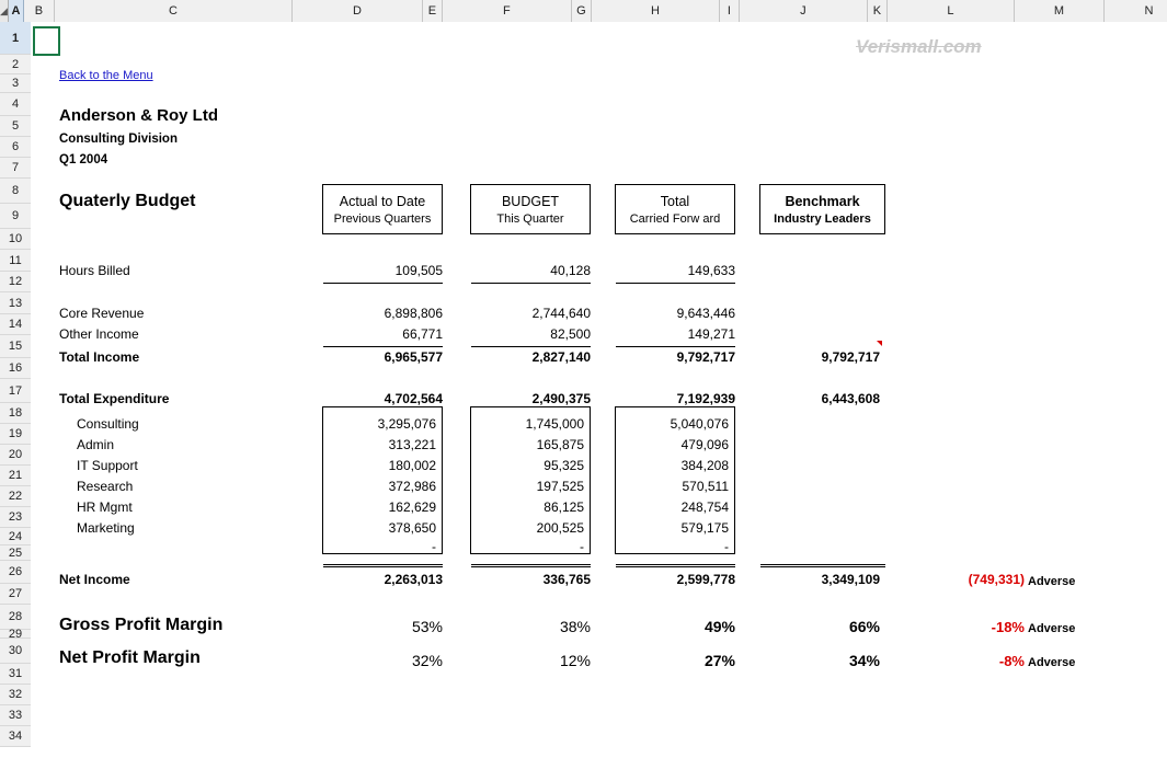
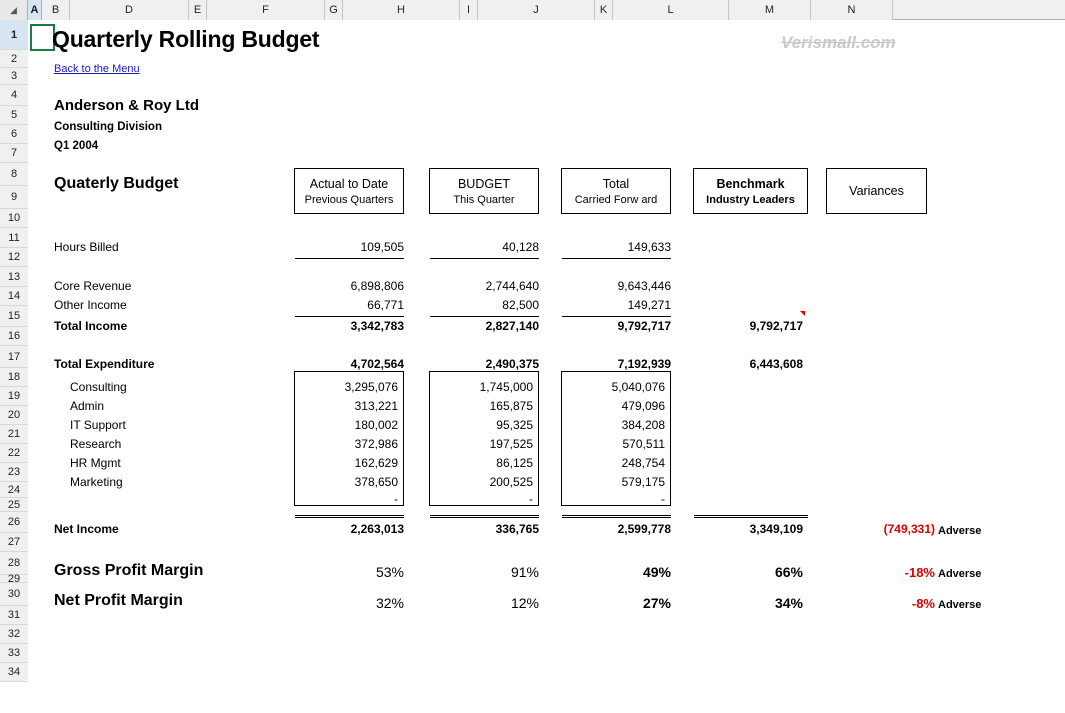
  ◢
  A
  B
- C
  D
  E
  F
  G
  H
  I
  J
  K
  L
  M
  N
  1
  2
  3
  4
  5
  6
  7
  8
  9
  10
  11
  12
  13
  14
  15
  16
  17
  18
  19
  20
  21
  22
  23
  24
  25
  26
  27
  28
  29
  30
  31
  32
  33
  34
+ Quarterly Rolling Budget
  Verismall.com
  Back to the Menu
  Anderson & Roy Ltd
  Consulting Division
  Q1 2004
  Quaterly Budget
  Actual to Date
  Previous Quarters
  BUDGET
  This Quarter
  Total
  Carried Forw ard
  Benchmark
  Industry Leaders
+ Variances
  Hours Billed
  109,505
  40,128
  149,633
  Core Revenue
  6,898,806
  2,744,640
  9,643,446
  Other Income
  66,771
  82,500
  149,271
  Total Income
- 6,965,577
+ 3,342,783
  2,827,140
  9,792,717
  9,792,717
  Total Expenditure
  4,702,564
  2,490,375
  7,192,939
  6,443,608
  Consulting
  3,295,076
  1,745,000
  5,040,076
  Admin
  313,221
  165,875
  479,096
  IT Support
  180,002
  95,325
  384,208
  Research
  372,986
  197,525
  570,511
  HR Mgmt
  162,629
  86,125
  248,754
  Marketing
  378,650
  200,525
  579,175
  -
  -
  -
  Net Income
  2,263,013
  336,765
  2,599,778
  3,349,109
  (749,331)
  Adverse
  Gross Profit Margin
  53%
- 38%
+ 91%
  49%
  66%
  -18%
  Adverse
  Net Profit Margin
  32%
  12%
  27%
  34%
  -8%
  Adverse
